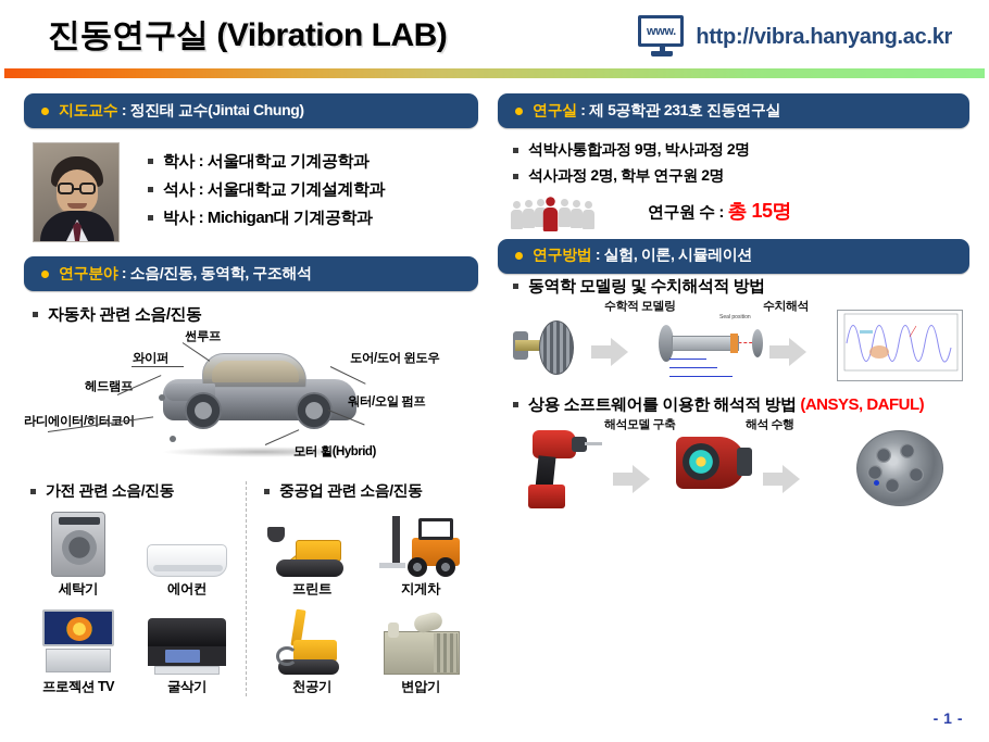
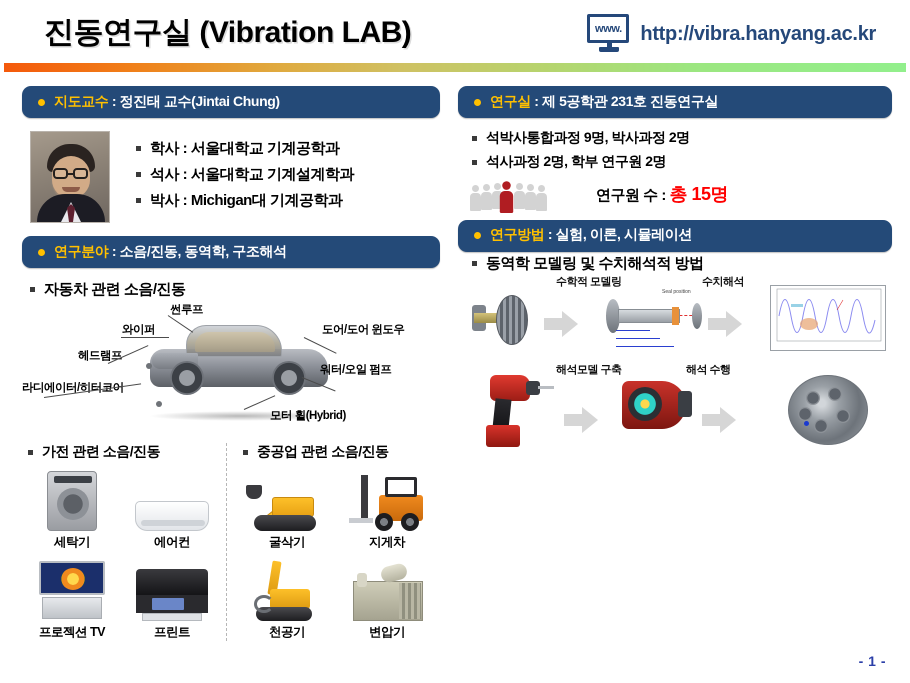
  진동연구실 (Vibration LAB)
  www.
  http://vibra.hanyang.ac.kr
  지도교수 : 정진태 교수(Jintai Chung)
  학사 : 서울대학교 기계공학과
  석사 : 서울대학교 기계설계학과
  박사 : Michigan대 기계공학과
  연구분야 : 소음/진동, 동역학, 구조해석
  자동차 관련 소음/진동
  썬루프
  와이퍼
  헤드램프
  라디에이터/히터코어
  도어/도어 윈도우
  워터/오일 펌프
  모터 휠(Hybrid)
  가전 관련 소음/진동
  세탁기
  에어컨
  프로젝션 TV
- 굴삭기
+ 프린트
  중공업 관련 소음/진동
- 프린트
+ 굴삭기
  지게차
  천공기
  변압기
  연구실 : 제 5공학관 231호 진동연구실
  석박사통합과정 9명, 박사과정 2명
  석사과정 2명, 학부 연구원 2명
  연구원 수 : 총 15명
  연구방법 : 실험, 이론, 시뮬레이션
  동역학 모델링 및 수치해석적 방법
  수학적 모델링
  수치해석
- 상용 소프트웨어를 이용한 해석적 방법 (ANSYS, DAFUL)
  해석모델 구축
  해석 수행
  - 1 -
